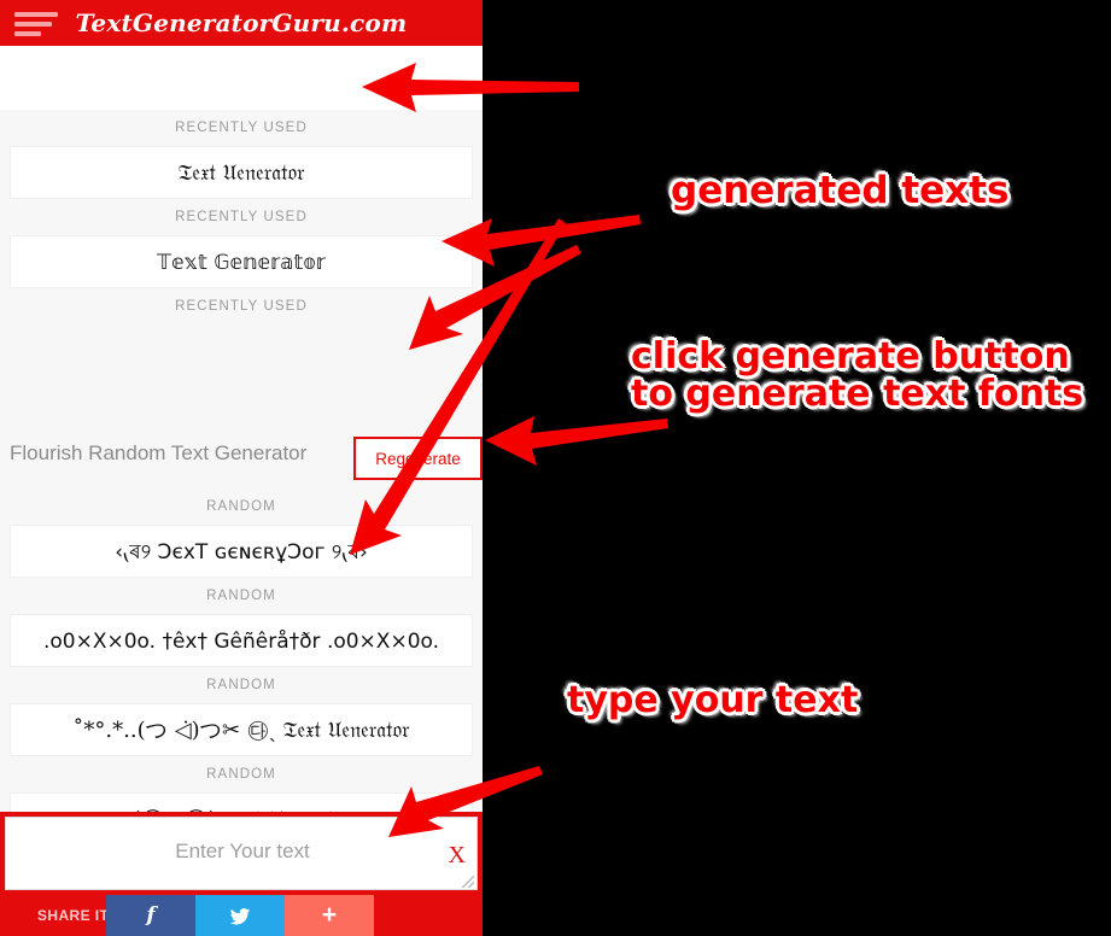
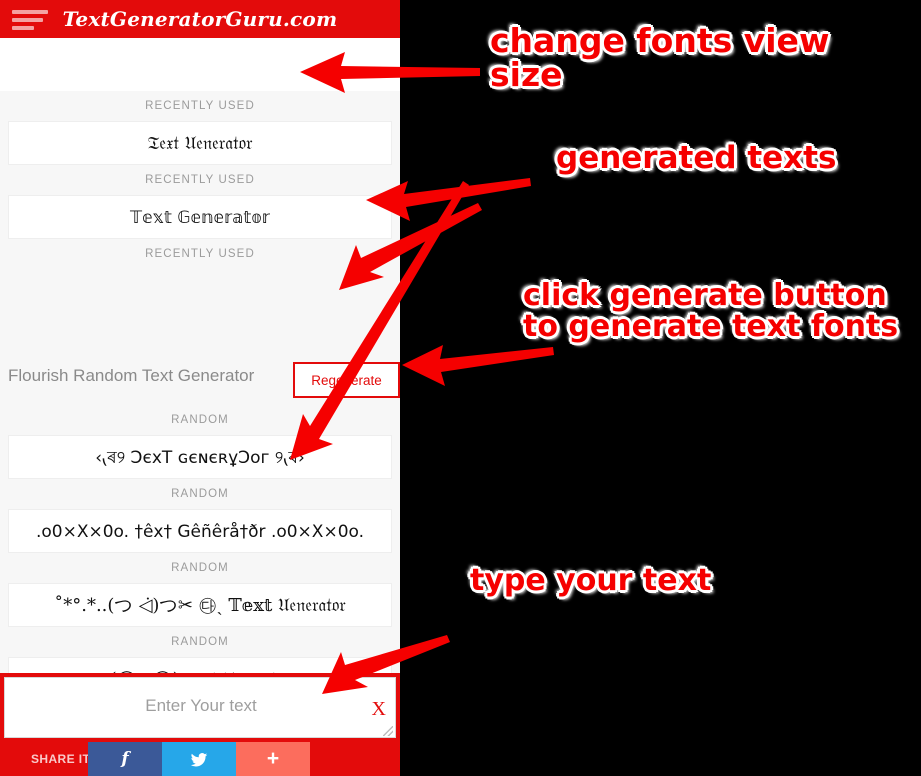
  TextGeneratorGuru.com
  RECENTLY USED
  𝔗𝔢𝔵𝔱 𝔘𝔢𝔫𝔢𝔯𝔞𝔱𝔬𝔯
  RECENTLY USED
  𝕋𝕖𝕩𝕥 𝔾𝕖𝕟𝕖𝕣𝕒𝕥𝕠𝕣
  RECENTLY USED
  Flourish Random Text Generator
  Regerate
  RANDOM
  ‹⹛ৰ୨ ƆєxT ɢєɴєʀұƆог ୨⹛›
  RANDOM
  .o0×X×0o. †êх† Gêñêrå†ðr .o0×X×0o.
  RANDOM
- ˚*°.*..(つ ◁̇)つ✂ ㉰ˎ 𝔗𝔢𝔵𝔱 𝔘𝔢𝔫𝔢𝔯𝔞𝔱𝔬𝔯
+ ˚*°.*..(つ ◁̇)つ✂ ㉰ˎ 𝕋𝕖𝕩𝕥 𝔘𝔢𝔫𝔢𝔯𝔞𝔱𝔬𝔯
  RANDOM
  Enter Your text
  X
  SHARE IT
  f
  +
+ change fonts view
+ size
  generated texts
  click generate button
  to generate text fonts
  type your text
